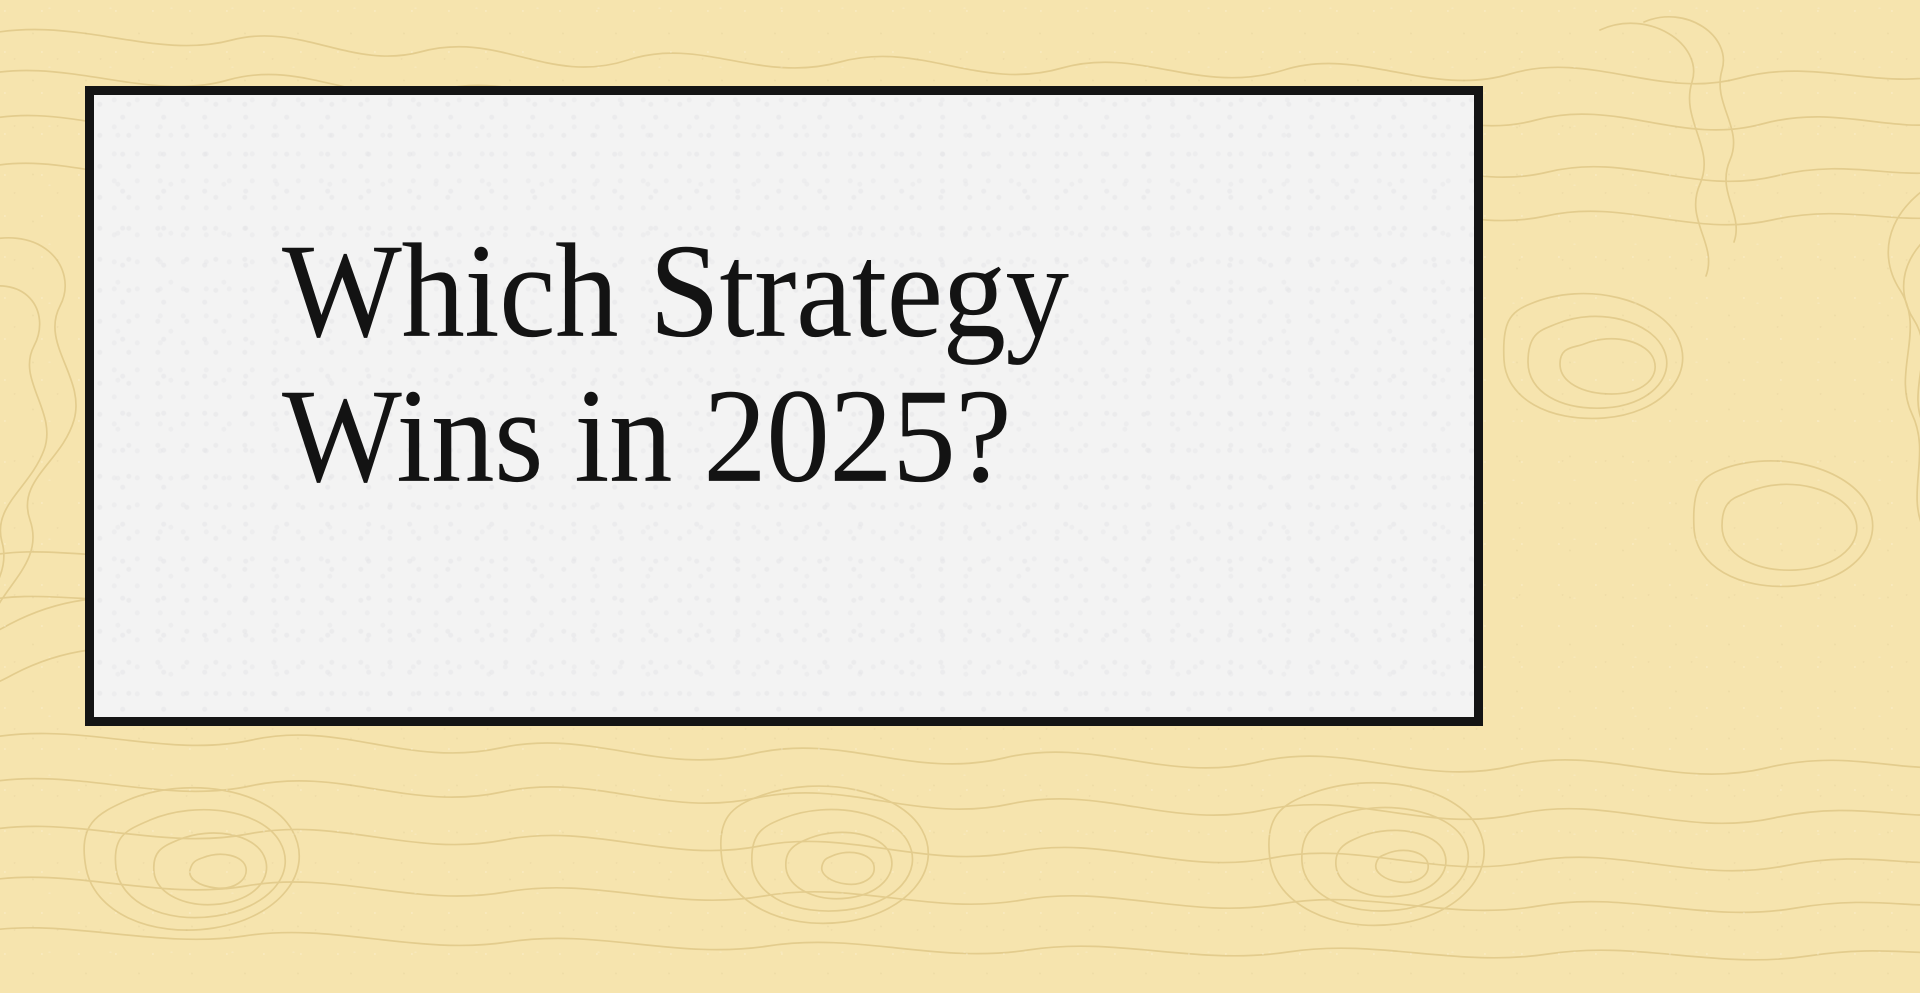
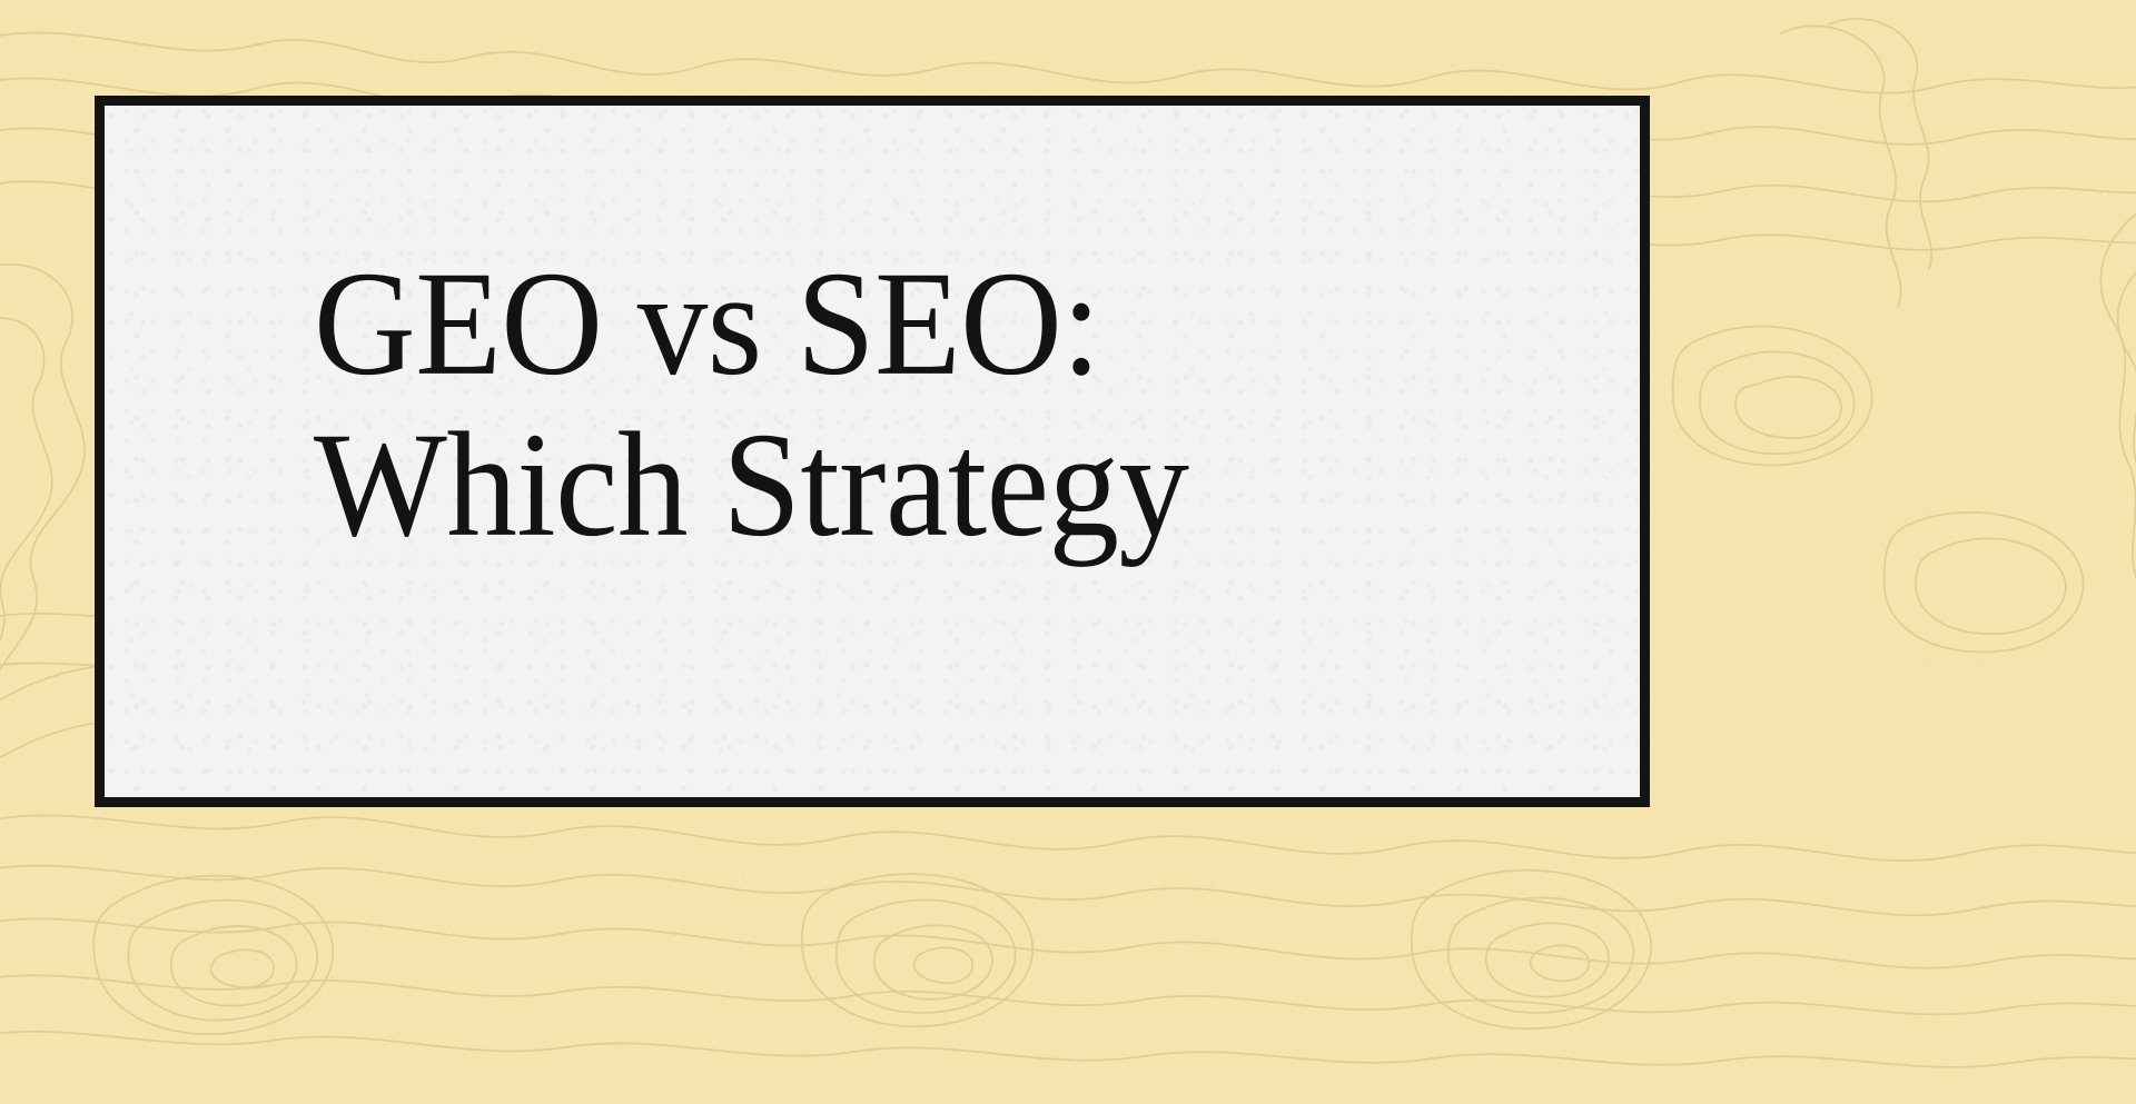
+ GEO vs SEO:
  Which Strategy
- Wins in 2025?
